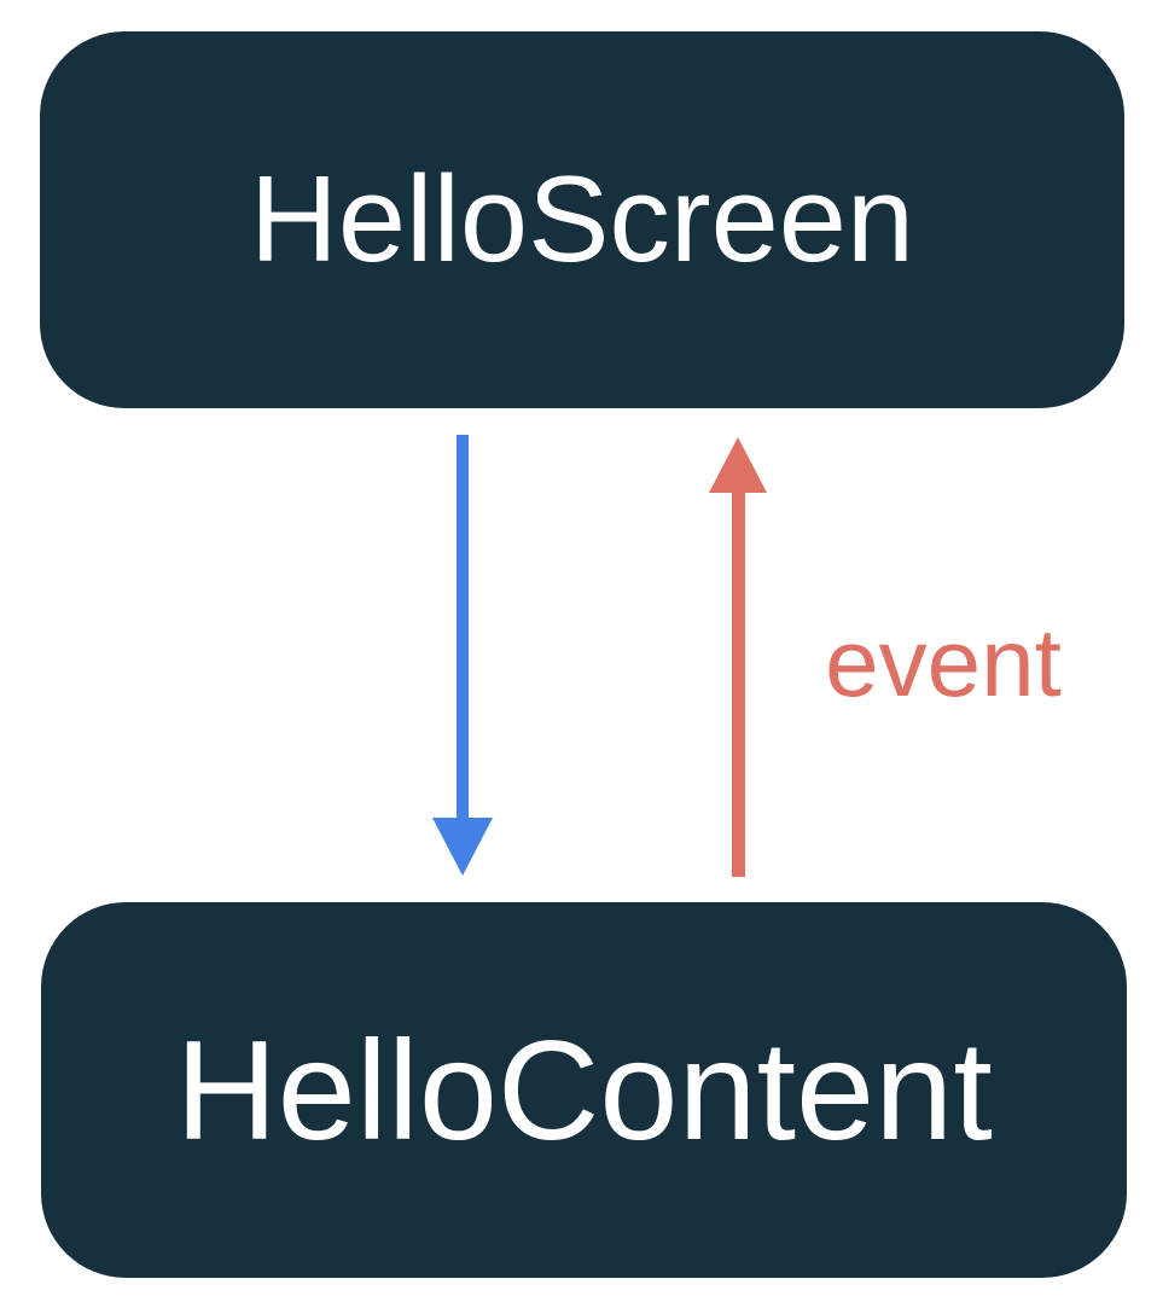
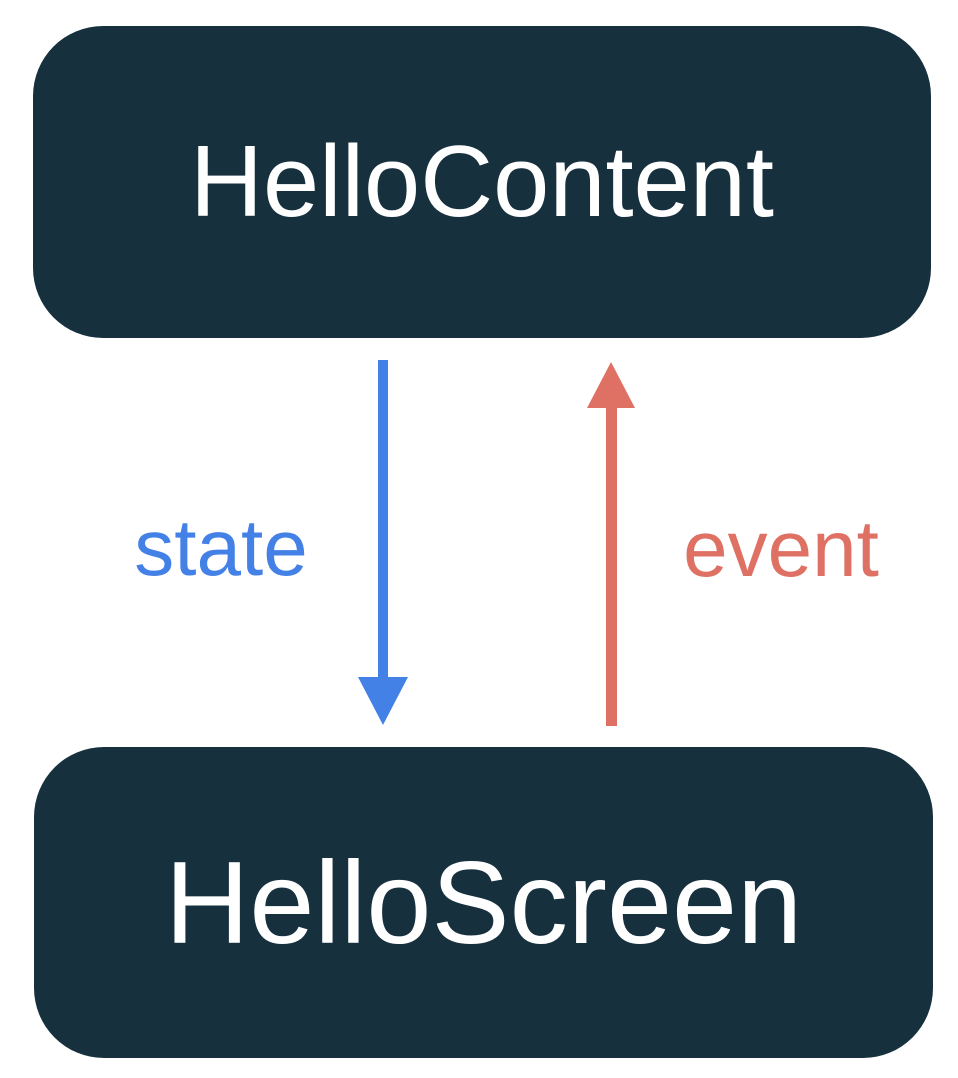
- HelloScreen
+ HelloContent
+ state
  event
- HelloContent
+ HelloScreen
